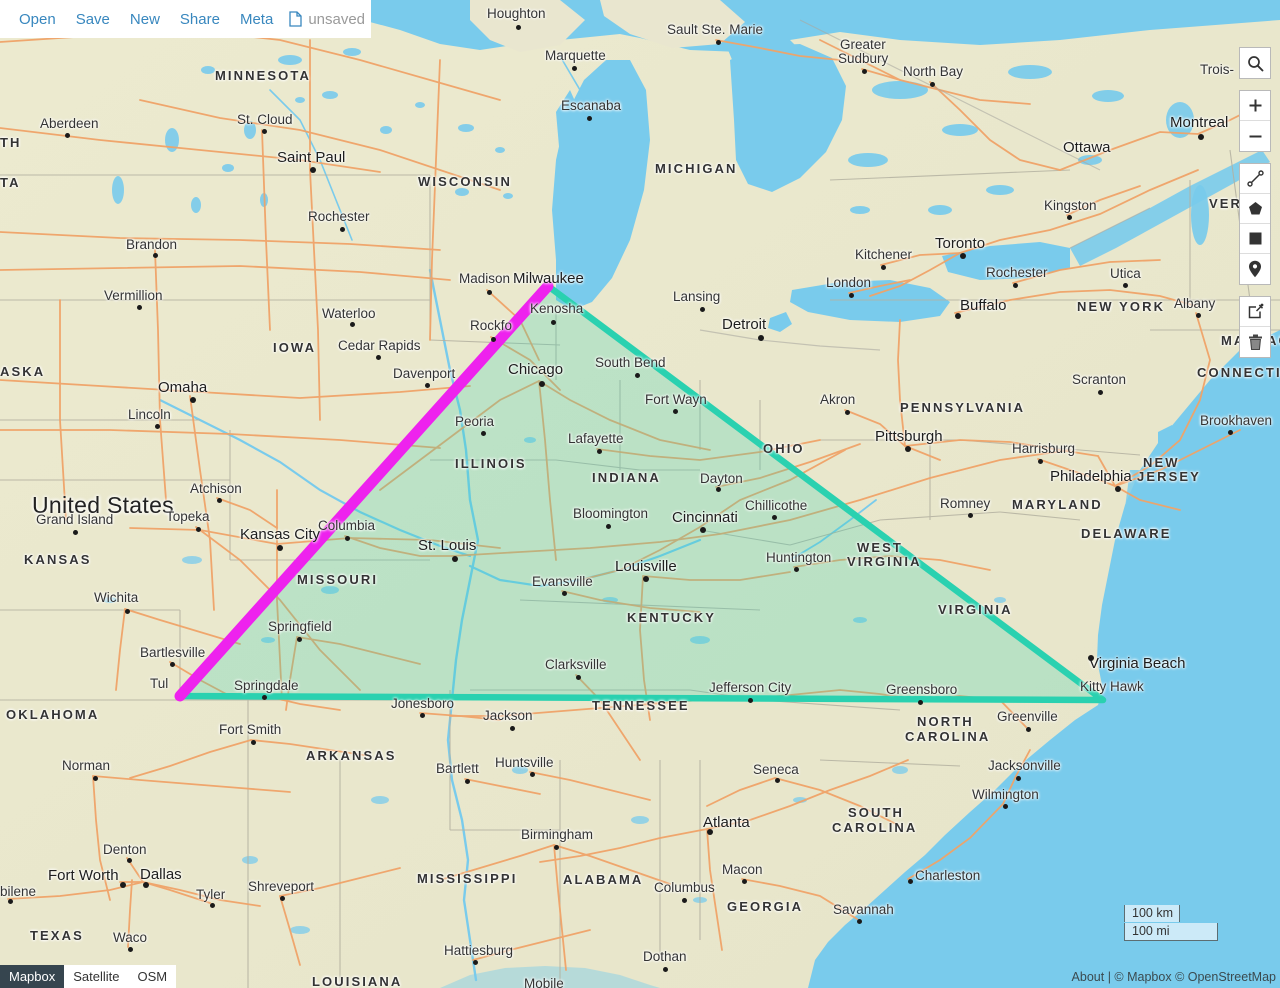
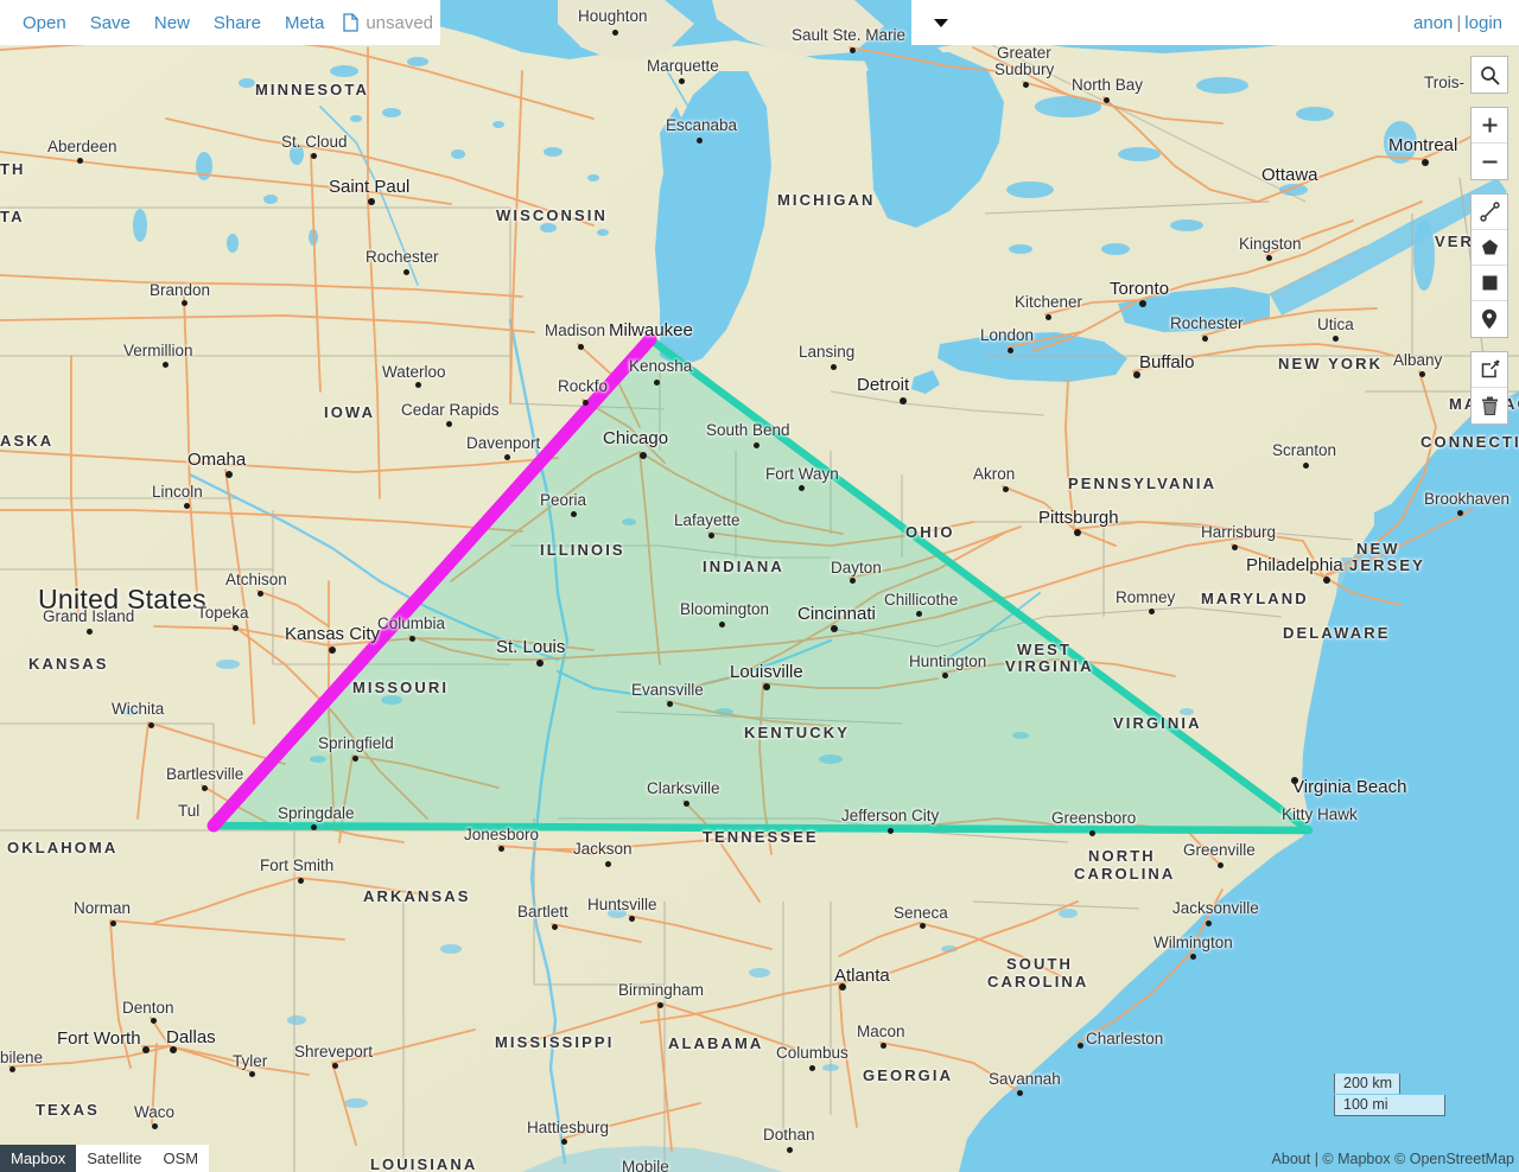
  United States
  MINNESOTA
  WISCONSIN
  MICHIGAN
  IOWA
  ILLINOIS
  INDIANA
  OHIO
  PENNSYLVANIA
  NEW YORK
  VER
  CONNECTI
  MARYLAND
  DELAWARE
  NEW
  JERSEY
  WEST
  VIRGINIA
  VIRGINIA
  KENTUCKY
  TENNESSEE
  NORTH
  CAROLINA
  SOUTH
  CAROLINA
  GEORGIA
  ALABAMA
  MISSISSIPPI
  LOUISIANA
  ARKANSAS
  MISSOURI
  KANSAS
  OKLAHOMA
  TEXAS
  ASKA
  TH
  TA
  Houghton
  Marquette
  Sault Ste. Marie
  Greater
  Sudbury
  North Bay
  Trois-
  Montreal
  Ottawa
  Kingston
  Toronto
  Kitchener
  London
  Buffalo
  Rochester
  Utica
  Albany
  Brookhaven
  Scranton
  Philadelphia
  Harrisburg
  Pittsburgh
  Akron
  Romney
  Aberdeen
  St. Cloud
  Saint Paul
  Rochester
  Brandon
  Vermillion
  Waterloo
  Cedar Rapids
  Davenport
  Madison
  Milwaukee
  Kenosha
  Rockfo
  Chicago
  South Bend
  Escanaba
  Lansing
  Detroit
  Fort Wayn
  Lafayette
  Peoria
  Omaha
  Lincoln
  Grand Island
  Atchison
  Topeka
  Kansas City
  Columbia
  St. Louis
  Bloomington
  Cincinnati
  Dayton
  Chillicothe
  Huntington
  Louisville
  Evansville
  Wichita
  Springfield
  Bartlesville
  Tul
  Springdale
  Clarksville
  Jefferson City
  Greensboro
  Virginia Beach
  Kitty Hawk
  Greenville
  Jonesboro
  Jackson
  Fort Smith
  Norman
  Bartlett
  Huntsville
  Seneca
  Jacksonville
  Wilmington
  Denton
  Fort Worth
  Dallas
  bilene
  Tyler
  Shreveport
  Waco
  Birmingham
  Atlanta
  Macon
  Columbus
  Charleston
  Savannah
  Dothan
  Hattiesburg
  Mobile
  Open
  Save
  New
  Share
  Meta
  unsaved
+ anon | login
  Mapbox
  Satellite
  OSM
- 100 km
+ 200 km
  100 mi
  About | © Mapbox © OpenStreetMap
